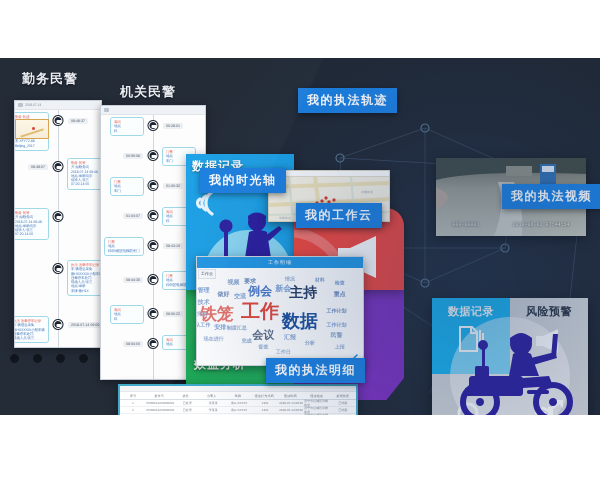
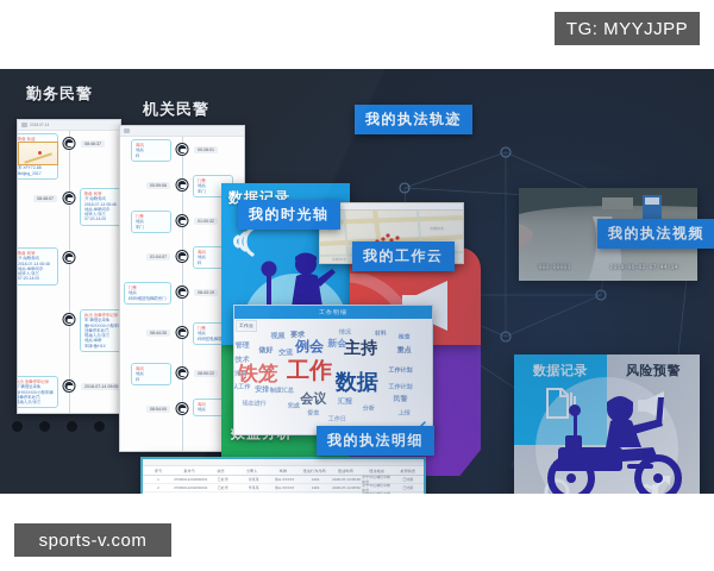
+ TG: MYYJJPP
+ sports-v.com
